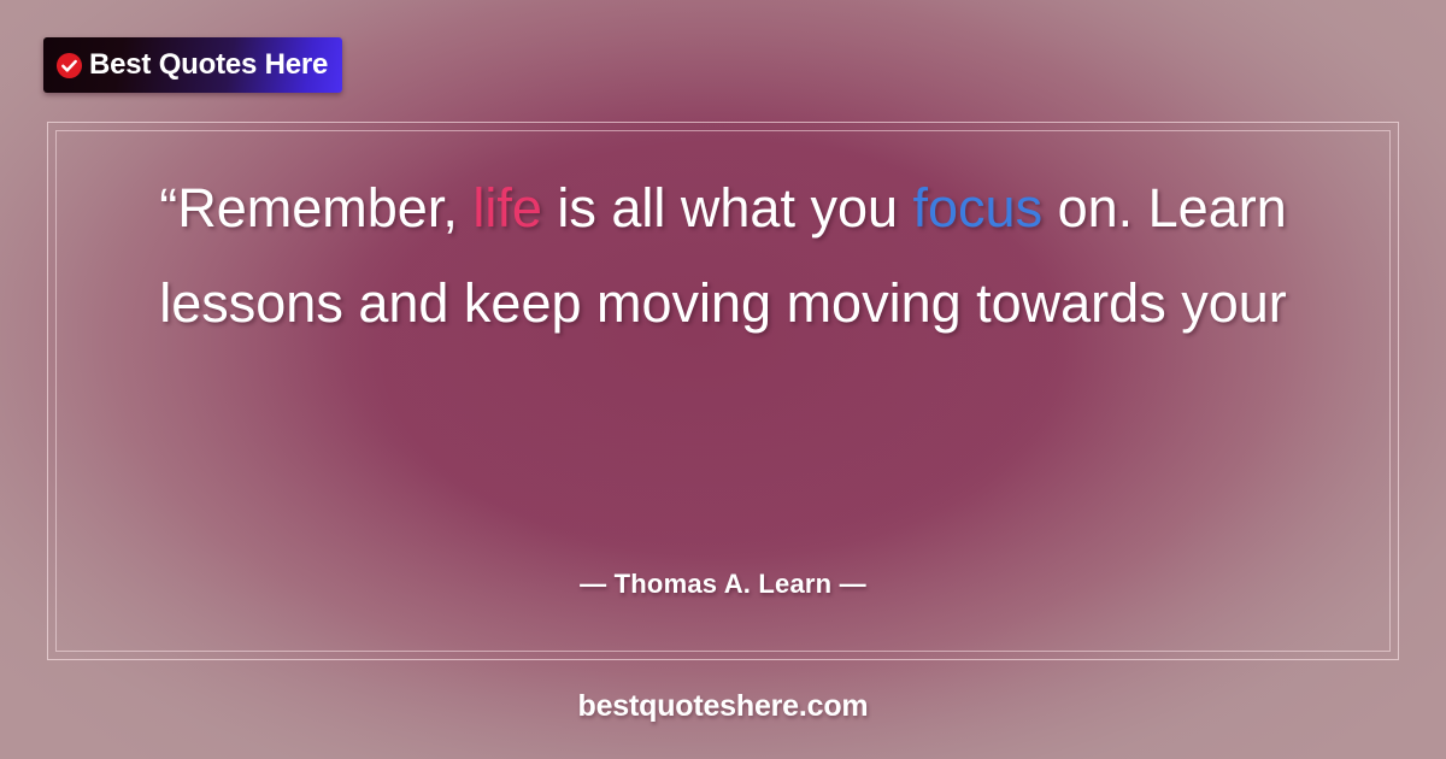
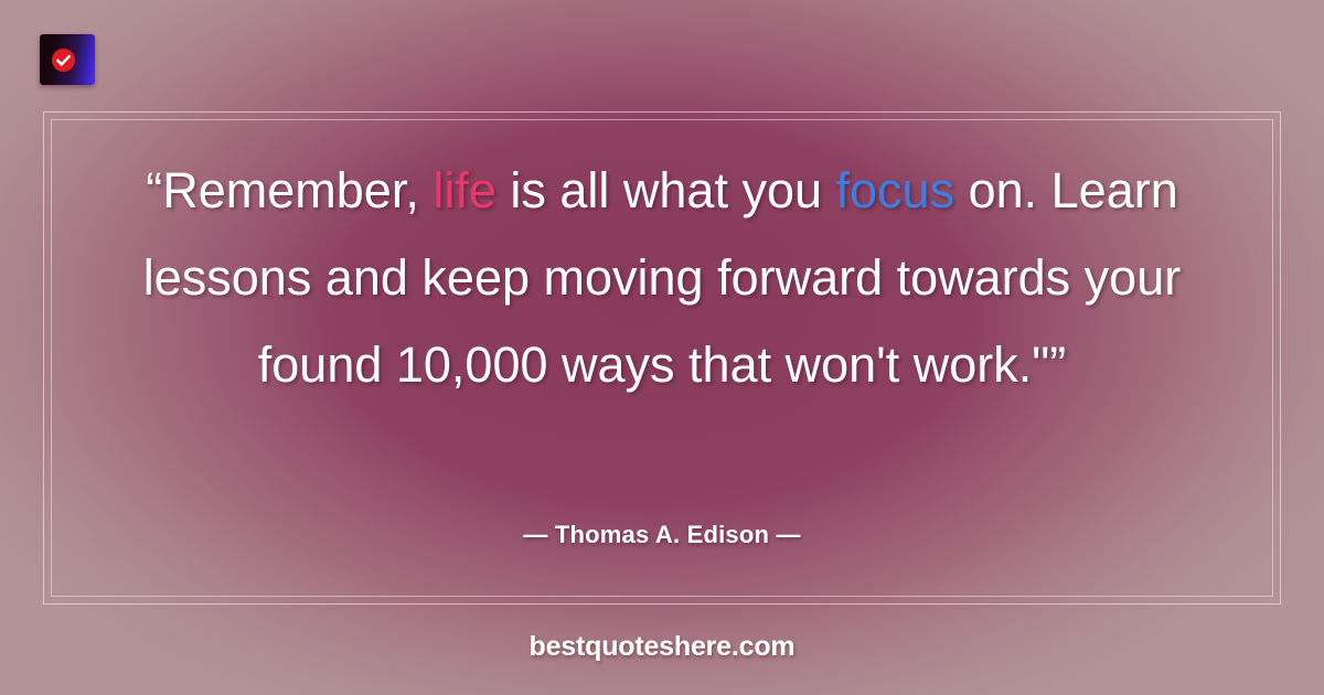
- Best Quotes Here
  “Remember, life is all what you focus on. Learn
- lessons and keep moving moving towards your
+ lessons and keep moving forward towards your
+ found 10,000 ways that won't work."”
- — Thomas A. Learn —
+ — Thomas A. Edison —
  bestquoteshere.com
